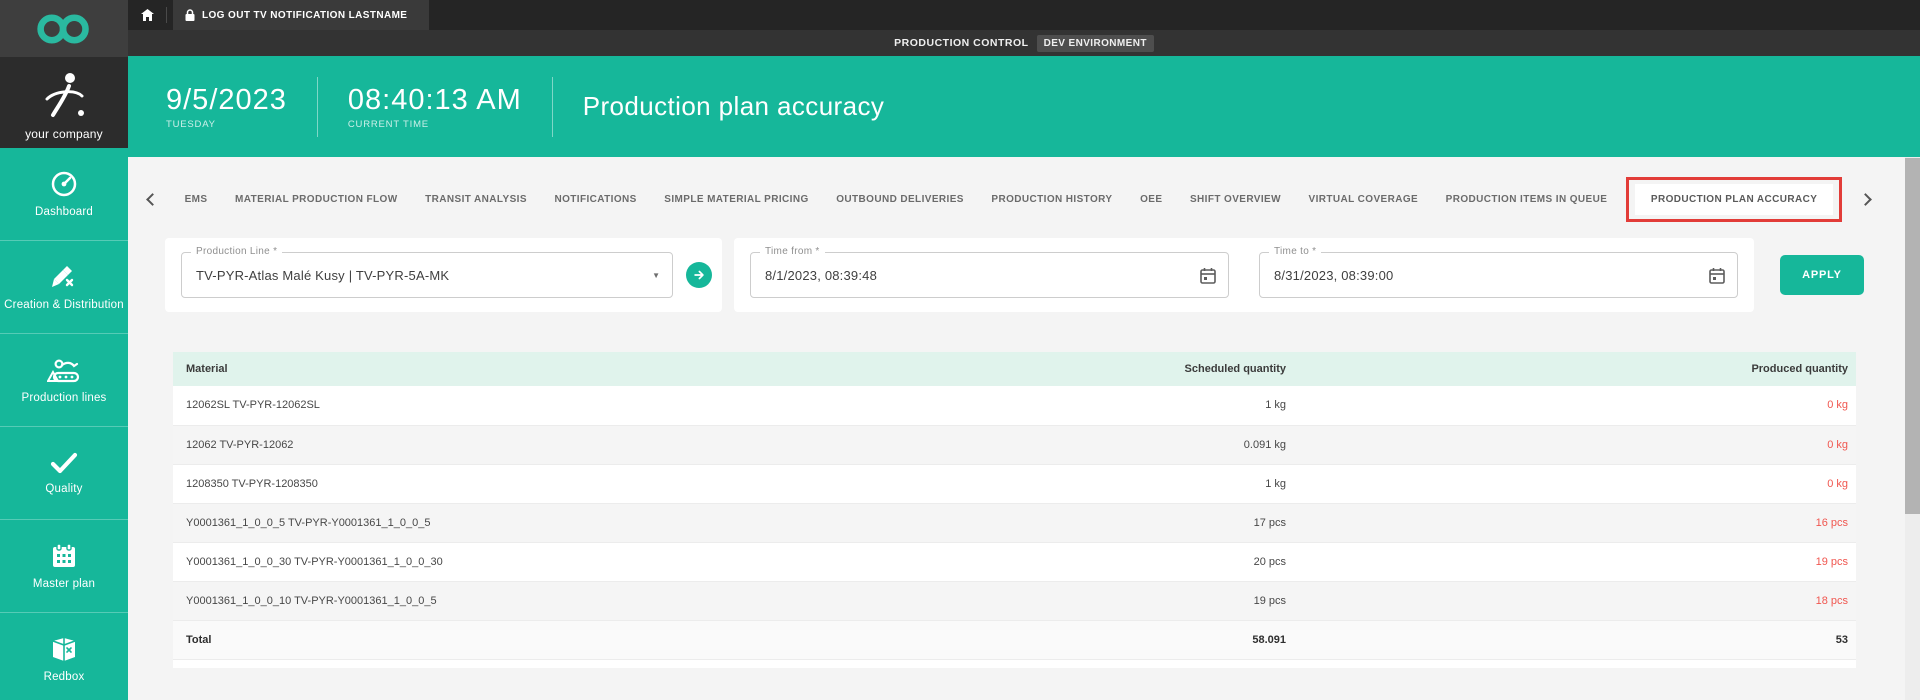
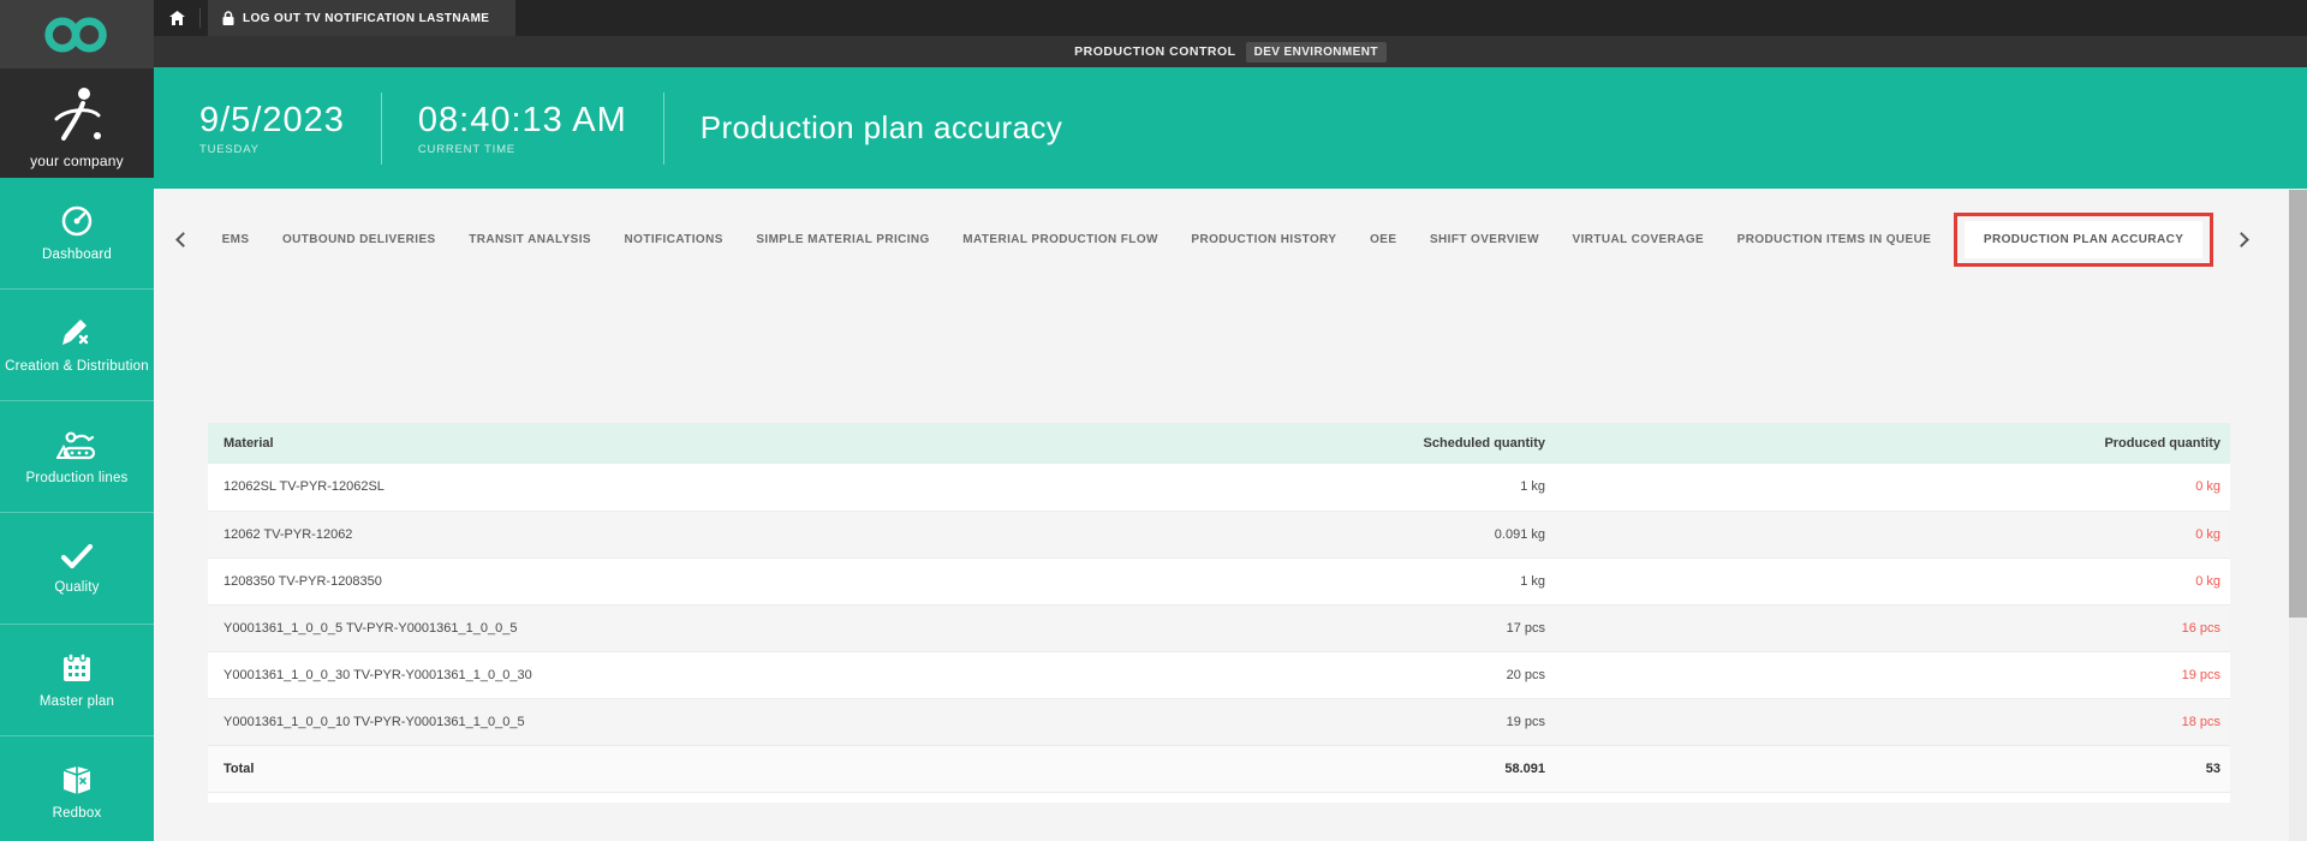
  LOG OUT TV NOTIFICATION LASTNAME
  PRODUCTION CONTROL
  DEV ENVIRONMENT
  9/5/2023
  TUESDAY
  08:40:13 AM
  CURRENT TIME
  Production plan accuracy
  your company
  Dashboard
  Creation & Distribution
  Production lines
  Quality
  Master plan
  Redbox
  EMS
- MATERIAL PRODUCTION FLOW
+ OUTBOUND DELIVERIES
  TRANSIT ANALYSIS
  NOTIFICATIONS
  SIMPLE MATERIAL PRICING
- OUTBOUND DELIVERIES
+ MATERIAL PRODUCTION FLOW
  PRODUCTION HISTORY
  OEE
  SHIFT OVERVIEW
  VIRTUAL COVERAGE
  PRODUCTION ITEMS IN QUEUE
  PRODUCTION PLAN ACCURACY
- Production Line *
- TV-PYR-Atlas Malé Kusy | TV-PYR-5A-MK
- ▼
- Time from *
- 8/1/2023, 08:39:48
- Time to *
- 8/31/2023, 08:39:00
- APPLY
  Material	Scheduled quantity	Produced quantity
  12062SL TV-PYR-12062SL	1 kg	0 kg
  12062 TV-PYR-12062	0.091 kg	0 kg
  1208350 TV-PYR-1208350	1 kg	0 kg
  Y0001361_1_0_0_5 TV-PYR-Y0001361_1_0_0_5	17 pcs	16 pcs
  Y0001361_1_0_0_30 TV-PYR-Y0001361_1_0_0_30	20 pcs	19 pcs
  Y0001361_1_0_0_10 TV-PYR-Y0001361_1_0_0_5	19 pcs	18 pcs
  Total	58.091	53
